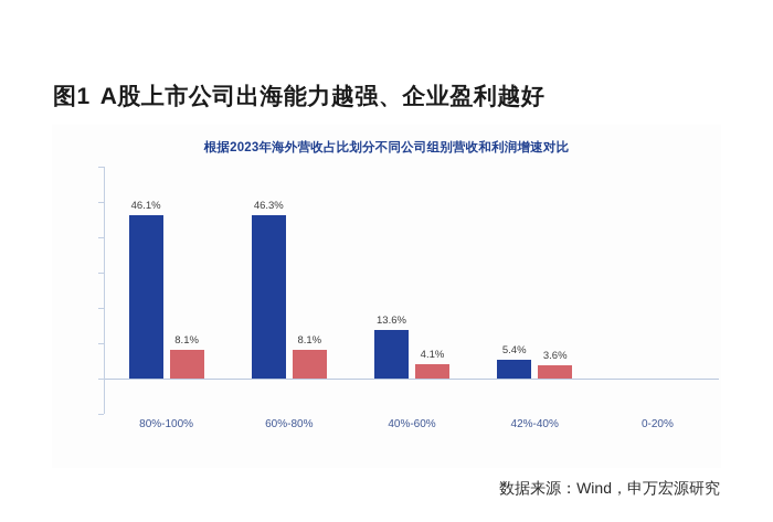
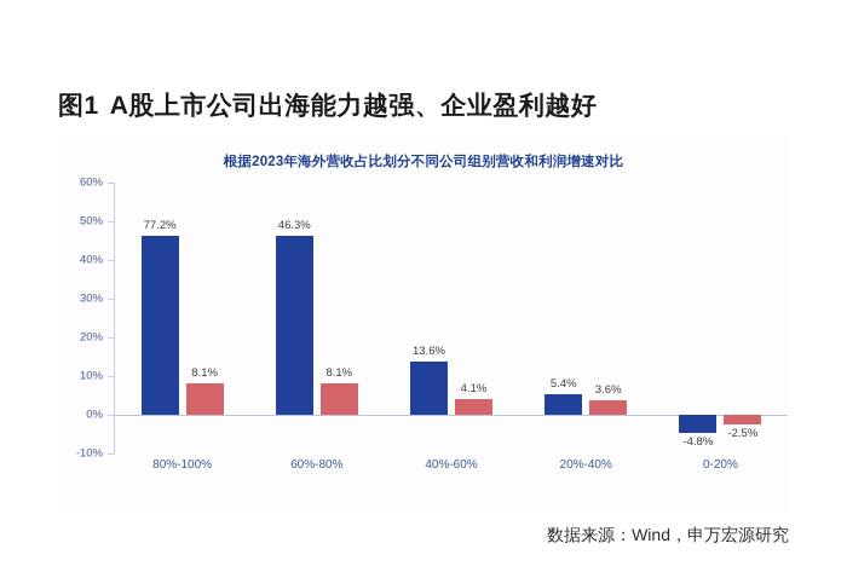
  图1 A股上市公司出海能力越强、企业盈利越好
  根据2023年海外营收占比划分不同公司组别营收和利润增速对比
+ 60%
+ 50%
+ 40%
+ 30%
+ 20%
+ 10%
+ 0%
+ -10%
- 46.1%
+ 77.2%
  8.1%
  46.3%
  8.1%
  13.6%
  4.1%
  5.4%
  3.6%
+ -4.8%
+ -2.5%
  80%-100%
  60%-80%
  40%-60%
- 42%-40%
+ 20%-40%
  0-20%
  数据来源：Wind，申万宏源研究
